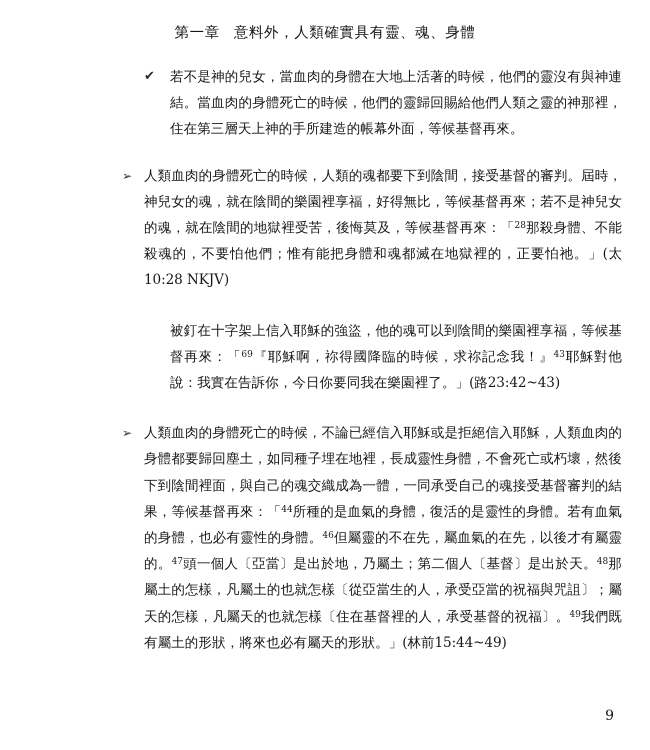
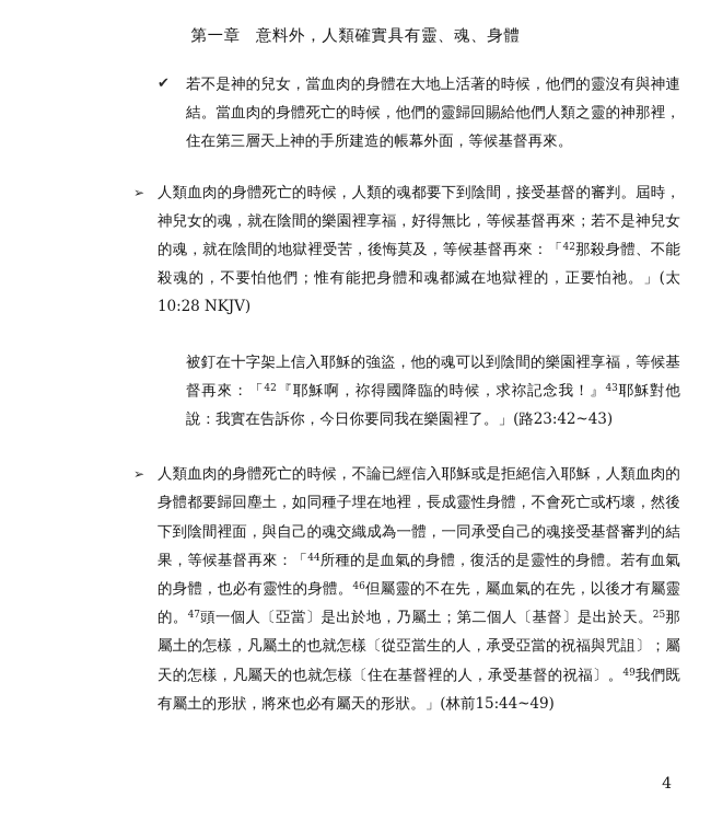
  第一章 意料外，人類確實具有靈、魂、身體
  ✔
  若不是神的兒女，當血肉的身體在大地上活著的時候，他們的靈沒有與神連結。當血肉的身體死亡的時候，他們的靈歸回賜給他們人類之靈的神那裡，住在第三層天上神的手所建造的帳幕外面，等候基督再來。
  ➢
- 人類血肉的身體死亡的時候，人類的魂都要下到陰間，接受基督的審判。屆時，神兒女的魂，就在陰間的樂園裡享福，好得無比，等候基督再來；若不是神兒女的魂，就在陰間的地獄裡受苦，後悔莫及，等候基督再來：「28那殺身體、不能殺魂的，不要怕他們；惟有能把身體和魂都滅在地獄裡的，正要怕祂。」(太10:28 NKJV)
+ 人類血肉的身體死亡的時候，人類的魂都要下到陰間，接受基督的審判。屆時，神兒女的魂，就在陰間的樂園裡享福，好得無比，等候基督再來；若不是神兒女的魂，就在陰間的地獄裡受苦，後悔莫及，等候基督再來：「42那殺身體、不能殺魂的，不要怕他們；惟有能把身體和魂都滅在地獄裡的，正要怕祂。」(太10:28 NKJV)
- 被釘在十字架上信入耶穌的強盜，他的魂可以到陰間的樂園裡享福，等候基督再來：「69『耶穌啊，祢得國降臨的時候，求祢記念我！』43耶穌對他說：我實在告訴你，今日你要同我在樂園裡了。」(路23:42~43)
+ 被釘在十字架上信入耶穌的強盜，他的魂可以到陰間的樂園裡享福，等候基督再來：「42『耶穌啊，祢得國降臨的時候，求祢記念我！』43耶穌對他說：我實在告訴你，今日你要同我在樂園裡了。」(路23:42~43)
  ➢
- 人類血肉的身體死亡的時候，不論已經信入耶穌或是拒絕信入耶穌，人類血肉的身體都要歸回塵土，如同種子埋在地裡，長成靈性身體，不會死亡或朽壞，然後下到陰間裡面，與自己的魂交織成為一體，一同承受自己的魂接受基督審判的結果，等候基督再來：「44所種的是血氣的身體，復活的是靈性的身體。若有血氣的身體，也必有靈性的身體。46但屬靈的不在先，屬血氣的在先，以後才有屬靈的。47頭一個人〔亞當〕是出於地，乃屬土；第二個人〔基督〕是出於天。48那屬土的怎樣，凡屬土的也就怎樣〔從亞當生的人，承受亞當的祝福與咒詛〕；屬天的怎樣，凡屬天的也就怎樣〔住在基督裡的人，承受基督的祝福〕。49我們既有屬土的形狀，將來也必有屬天的形狀。」(林前15:44~49)
+ 人類血肉的身體死亡的時候，不論已經信入耶穌或是拒絕信入耶穌，人類血肉的身體都要歸回塵土，如同種子埋在地裡，長成靈性身體，不會死亡或朽壞，然後下到陰間裡面，與自己的魂交織成為一體，一同承受自己的魂接受基督審判的結果，等候基督再來：「44所種的是血氣的身體，復活的是靈性的身體。若有血氣的身體，也必有靈性的身體。46但屬靈的不在先，屬血氣的在先，以後才有屬靈的。47頭一個人〔亞當〕是出於地，乃屬土；第二個人〔基督〕是出於天。25那屬土的怎樣，凡屬土的也就怎樣〔從亞當生的人，承受亞當的祝福與咒詛〕；屬天的怎樣，凡屬天的也就怎樣〔住在基督裡的人，承受基督的祝福〕。49我們既有屬土的形狀，將來也必有屬天的形狀。」(林前15:44~49)
- 9
+ 4
